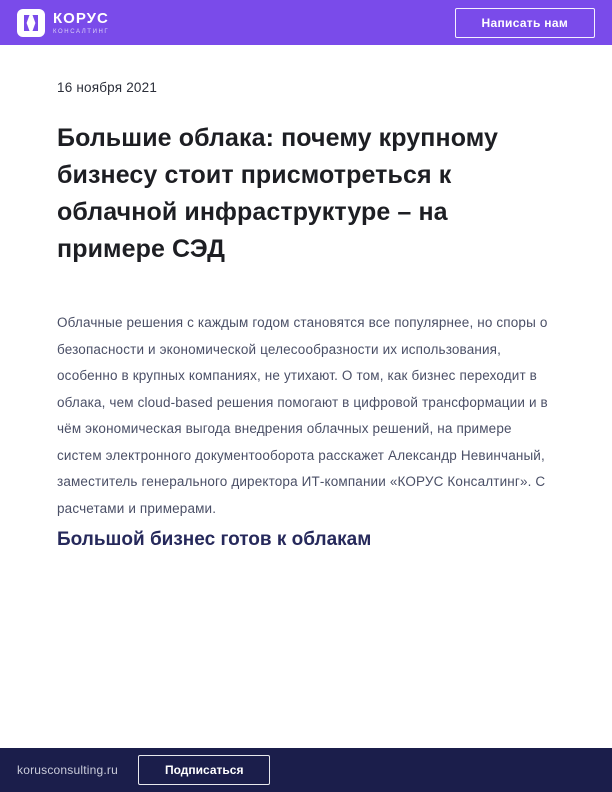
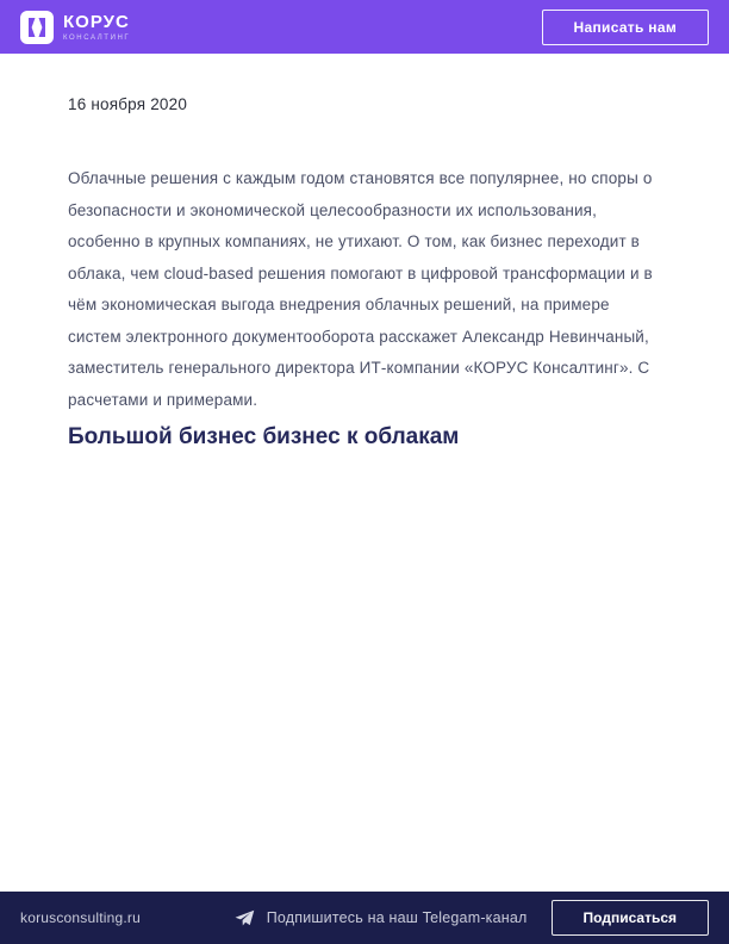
  КОРУС
  Написать нам
- 16 ноября 2021
+ 16 ноября 2020
- Большие облака: почему крупному
- бизнесу стоит присмотреться к
- облачной инфраструктуре – на
- примере СЭД
  Облачные решения с каждым годом становятся все популярнее, но споры о
  безопасности и экономической целесообразности их использования,
  особенно в крупных компаниях, не утихают. О том, как бизнес переходит в
  облака, чем cloud-based решения помогают в цифровой трансформации и в
  чём экономическая выгода внедрения облачных решений, на примере
  систем электронного документооборота расскажет Александр Невинчаный,
  заместитель генерального директора ИТ-компании «КОРУС Консалтинг». С
  расчетами и примерами.
- Большой бизнес готов к облакам
+ Большой бизнес бизнес к облакам
  korusconsulting.ru
+ Подпишитесь на наш Telegam-канал
  Подписаться
